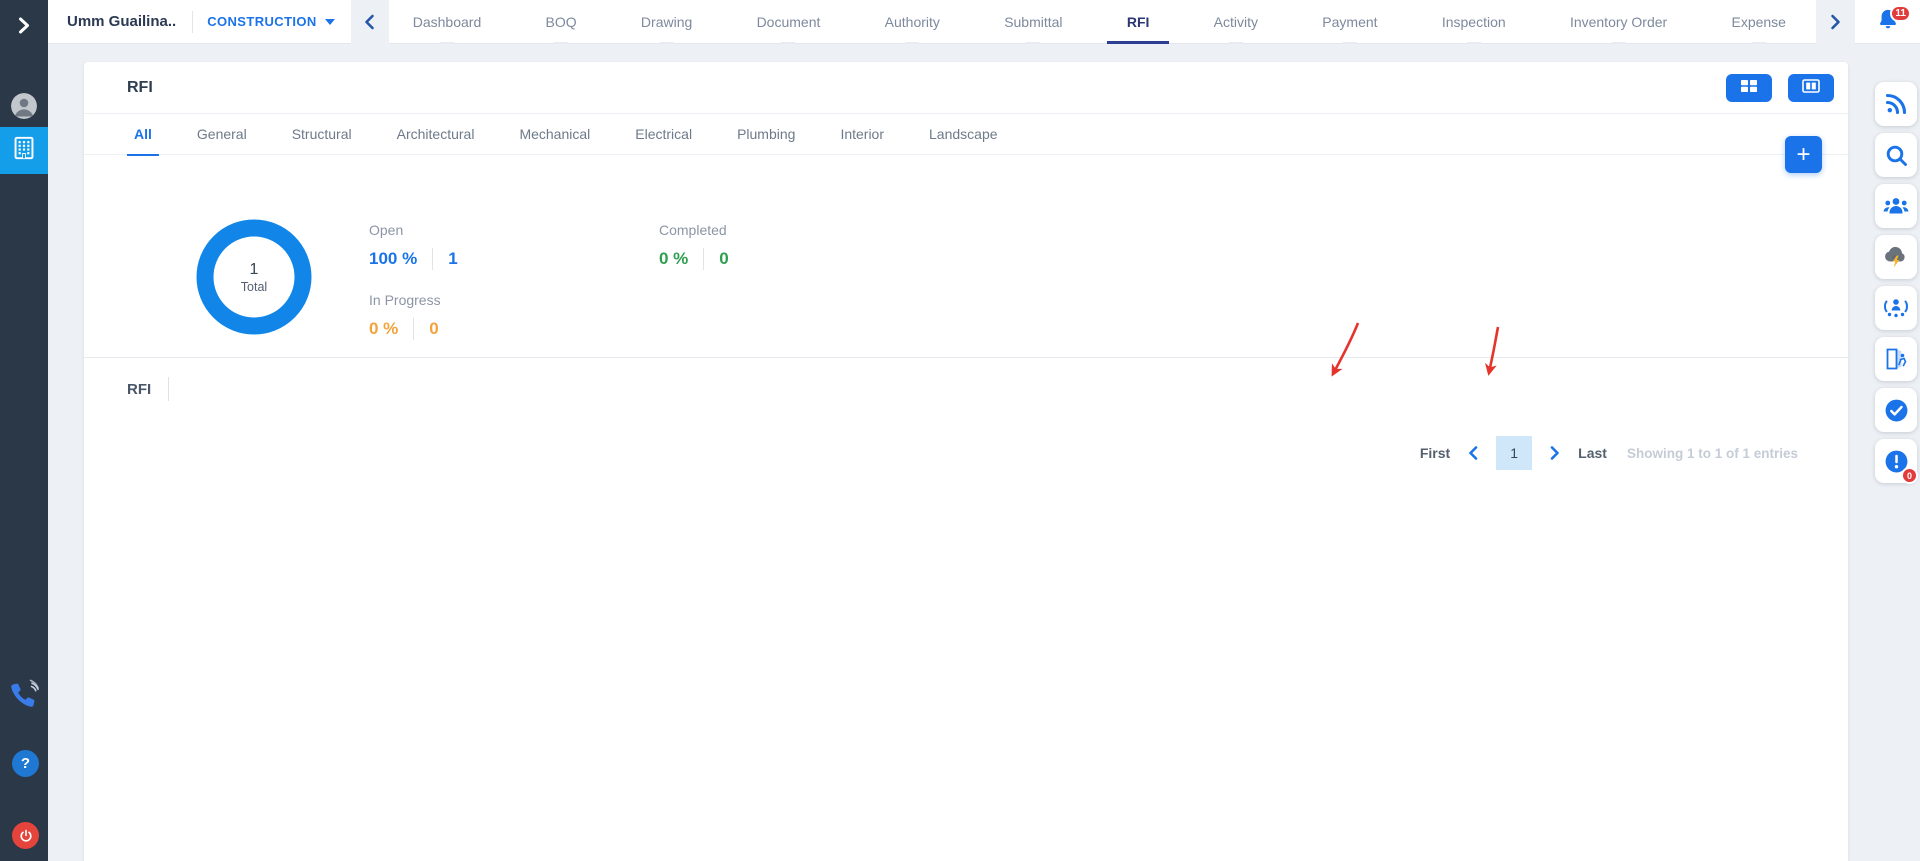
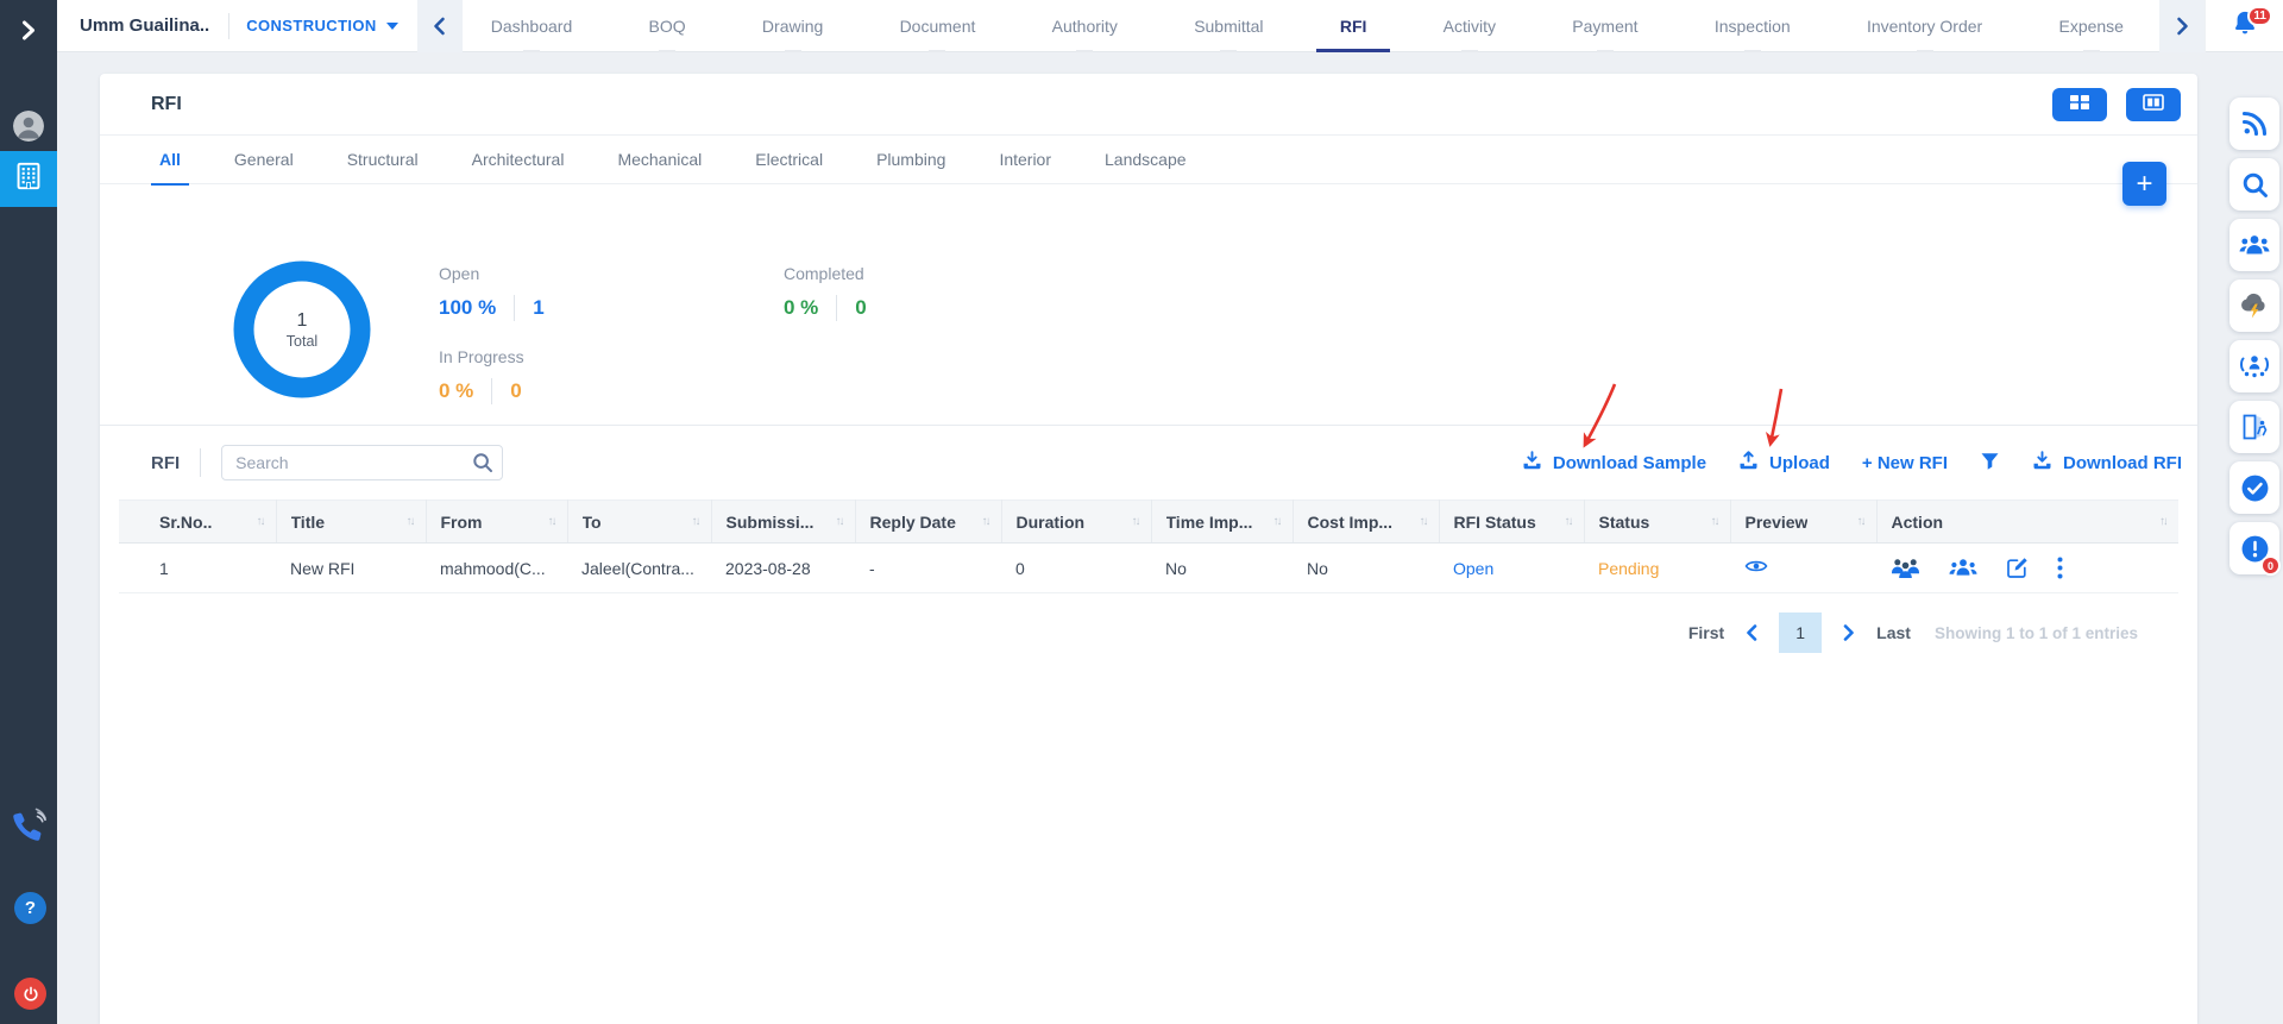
  ?
  Umm Guailina..
  CONSTRUCTION
  Dashboard
  BOQ
  Drawing
  Document
  Authority
  Submittal
  RFI
  Activity
  Payment
  Inspection
  Inventory Order
  Expense
  11
  0
  RFI
  All
  General
  Structural
  Architectural
  Mechanical
  Electrical
  Plumbing
  Interior
  Landscape
  +
  1
  Total
  Open
  100 %
  1
  In Progress
  0 %
  0
  Completed
  0 %
  0
  RFI
+ Search
+ Download Sample
+ Upload
+ + New RFI
+ Download RFI
+ Sr.No.. ↑↓	Title ↑↓	From ↑↓	To ↑↓	Submissi... ↑↓	Reply Date ↑↓	Duration ↑↓	Time Imp... ↑↓	Cost Imp... ↑↓	RFI Status ↑↓	Status ↑↓	Preview ↑↓	Action ↑↓
+ 1	New RFI	mahmood(C...	Jaleel(Contra...	2023-08-28	-	0	No	No	Open	Pending
  First
  1
  Last
  Showing 1 to 1 of 1 entries
